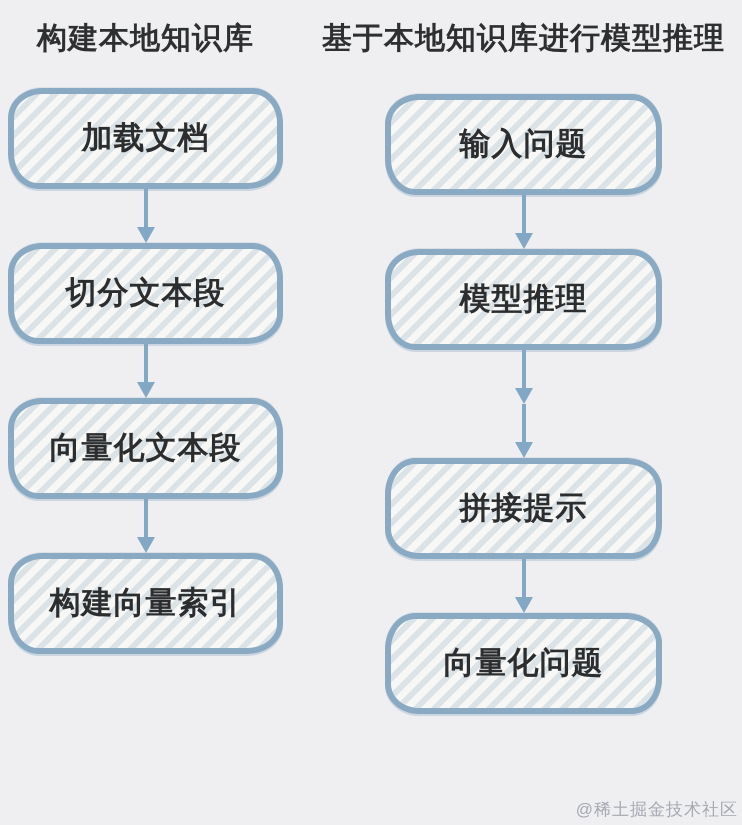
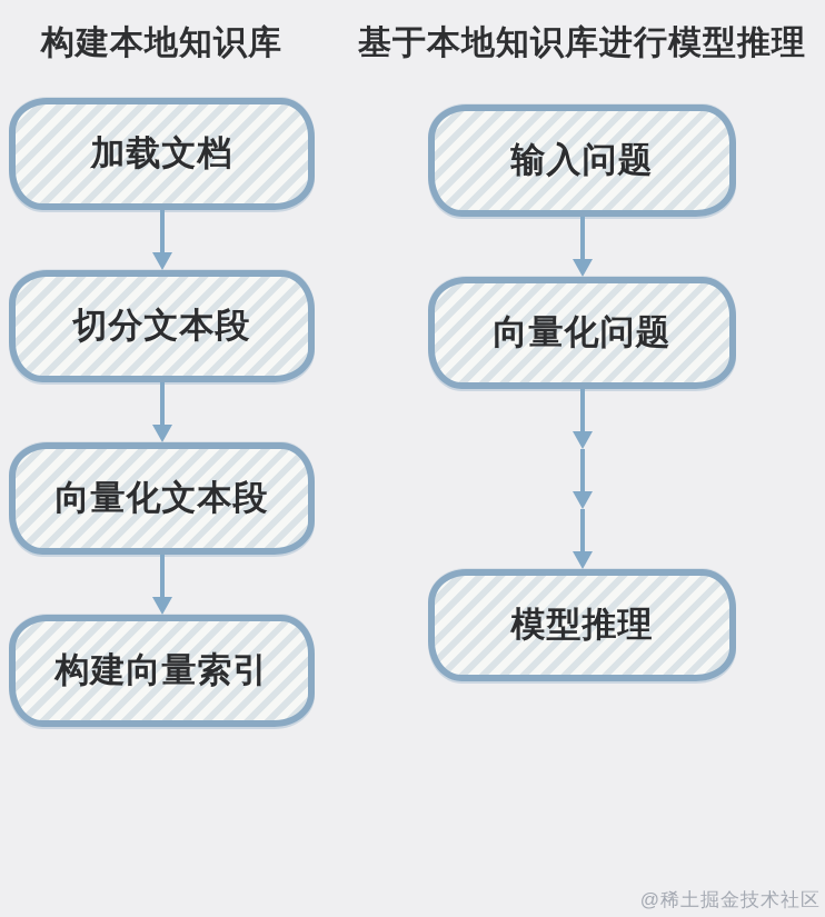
  构建本地知识库
  加载文档
  切分文本段
  向量化文本段
  构建向量索引
  基于本地知识库进行模型推理
  输入问题
- 模型推理
+ 向量化问题
- 拼接提示
- 向量化问题
+ 模型推理
  @稀土掘金技术社区
